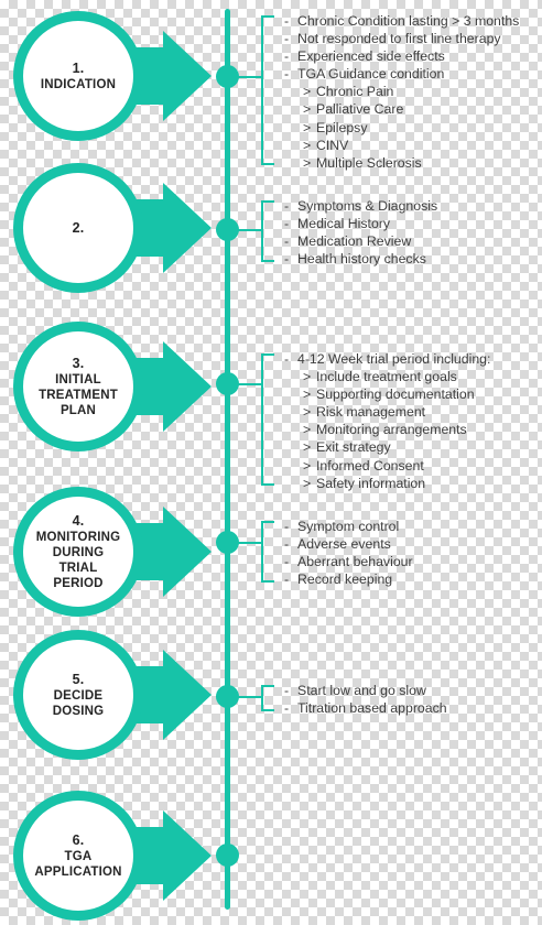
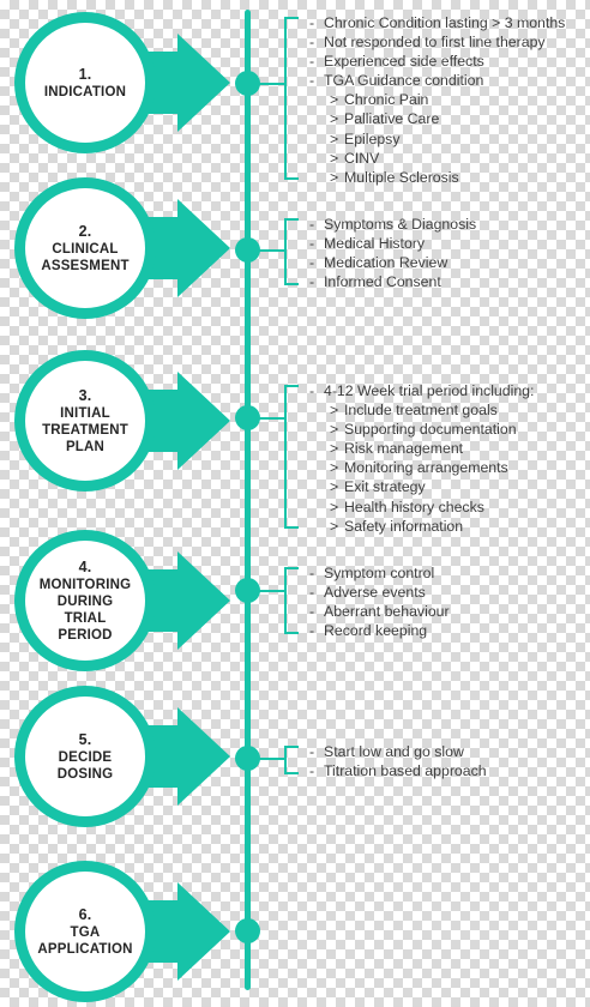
  1.
  INDICATION
  - Chronic Condition lasting > 3 months
  - Not responded to first line therapy
  - Experienced side effects
  - TGA Guidance condition
  > Chronic Pain
  > Palliative Care
  > Epilepsy
  > CINV
  > Multiple Sclerosis
  2.
+ CLINICAL
+ ASSESMENT
  - Symptoms & Diagnosis
  - Medical History
  - Medication Review
- - Health history checks
+ - Informed Consent
  3.
  INITIAL
  TREATMENT
  PLAN
  - 4-12 Week trial period including:
  > Include treatment goals
  > Supporting documentation
  > Risk management
  > Monitoring arrangements
  > Exit strategy
- > Informed Consent
+ > Health history checks
  > Safety information
  4.
  MONITORING
  DURING
  TRIAL
  PERIOD
  - Symptom control
  - Adverse events
  - Aberrant behaviour
  - Record keeping
  5.
  DECIDE
  DOSING
  - Start low and go slow
  - Titration based approach
  6.
  TGA
  APPLICATION
